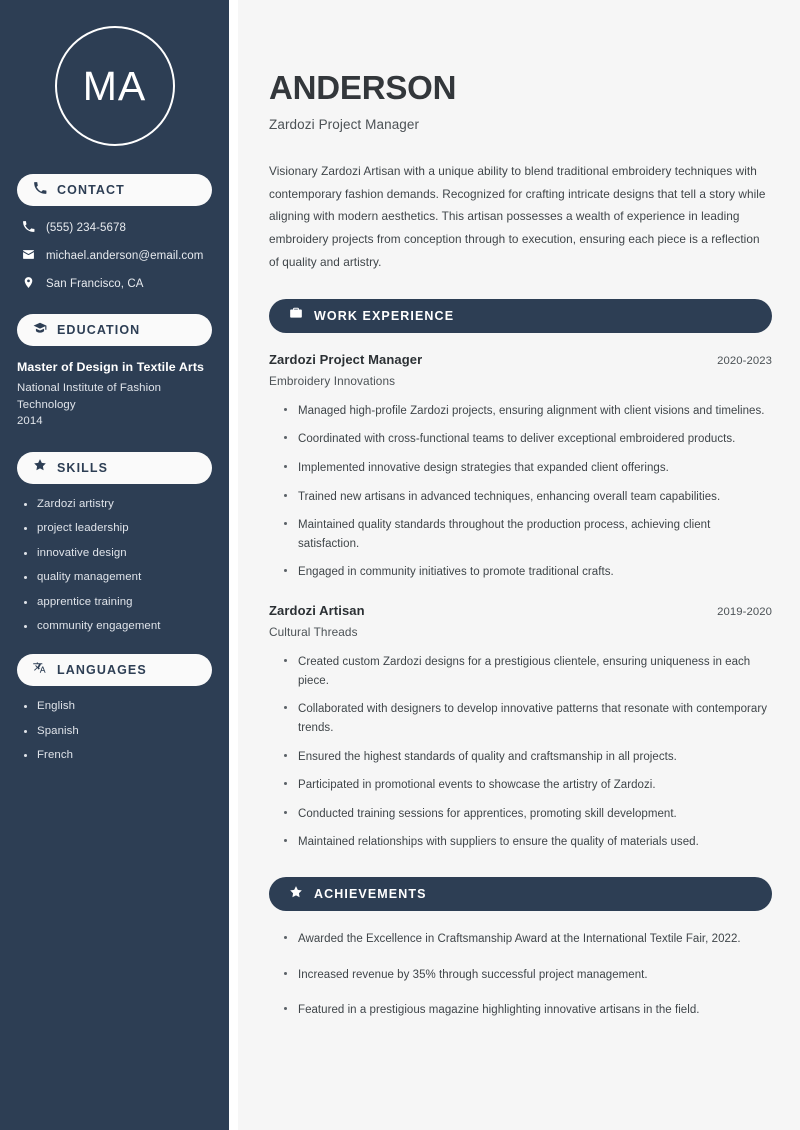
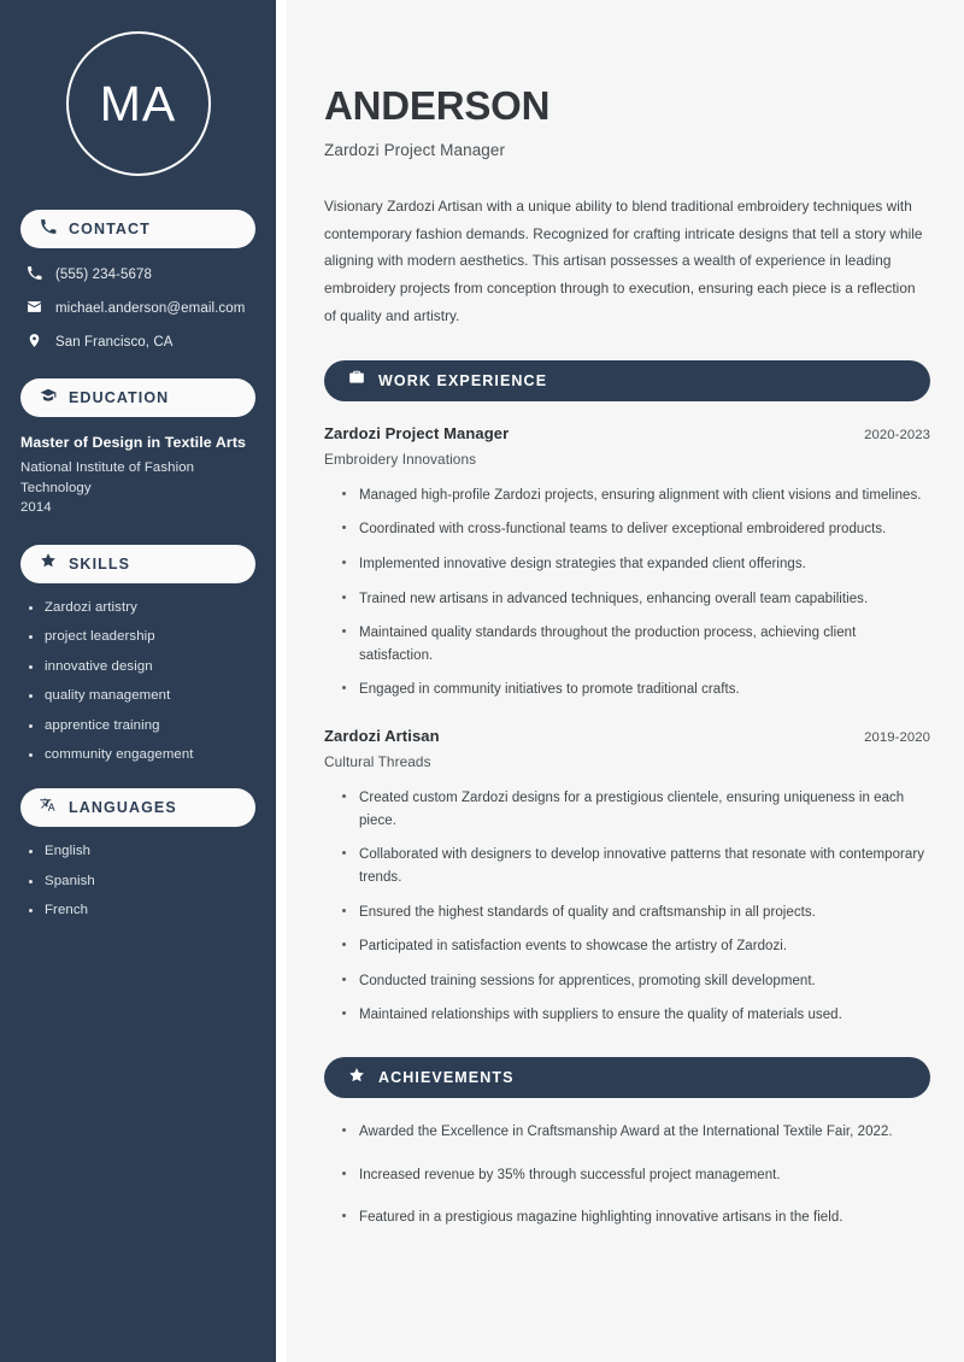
  MA
  CONTACT
  (555) 234-5678
  michael.anderson@email.com
  San Francisco, CA
  EDUCATION
  Master of Design in Textile Arts
  National Institute of Fashion Technology
  2014
  SKILLS
  Zardozi artistry
  project leadership
  innovative design
  quality management
  apprentice training
  community engagement
  LANGUAGES
  English
  Spanish
  French
  ANDERSON
  Zardozi Project Manager
  Visionary Zardozi Artisan with a unique ability to blend traditional embroidery techniques with contemporary fashion demands. Recognized for crafting intricate designs that tell a story while aligning with modern aesthetics. This artisan possesses a wealth of experience in leading embroidery projects from conception through to execution, ensuring each piece is a reflection of quality and artistry.
  WORK EXPERIENCE
  Zardozi Project Manager
  2020-2023
  Embroidery Innovations
  Managed high-profile Zardozi projects, ensuring alignment with client visions and timelines.
  Coordinated with cross-functional teams to deliver exceptional embroidered products.
  Implemented innovative design strategies that expanded client offerings.
  Trained new artisans in advanced techniques, enhancing overall team capabilities.
  Maintained quality standards throughout the production process, achieving client satisfaction.
  Engaged in community initiatives to promote traditional crafts.
  Zardozi Artisan
  2019-2020
  Cultural Threads
  Created custom Zardozi designs for a prestigious clientele, ensuring uniqueness in each piece.
  Collaborated with designers to develop innovative patterns that resonate with contemporary trends.
  Ensured the highest standards of quality and craftsmanship in all projects.
- Participated in promotional events to showcase the artistry of Zardozi.
+ Participated in satisfaction events to showcase the artistry of Zardozi.
  Conducted training sessions for apprentices, promoting skill development.
  Maintained relationships with suppliers to ensure the quality of materials used.
  ACHIEVEMENTS
  Awarded the Excellence in Craftsmanship Award at the International Textile Fair, 2022.
  Increased revenue by 35% through successful project management.
  Featured in a prestigious magazine highlighting innovative artisans in the field.
